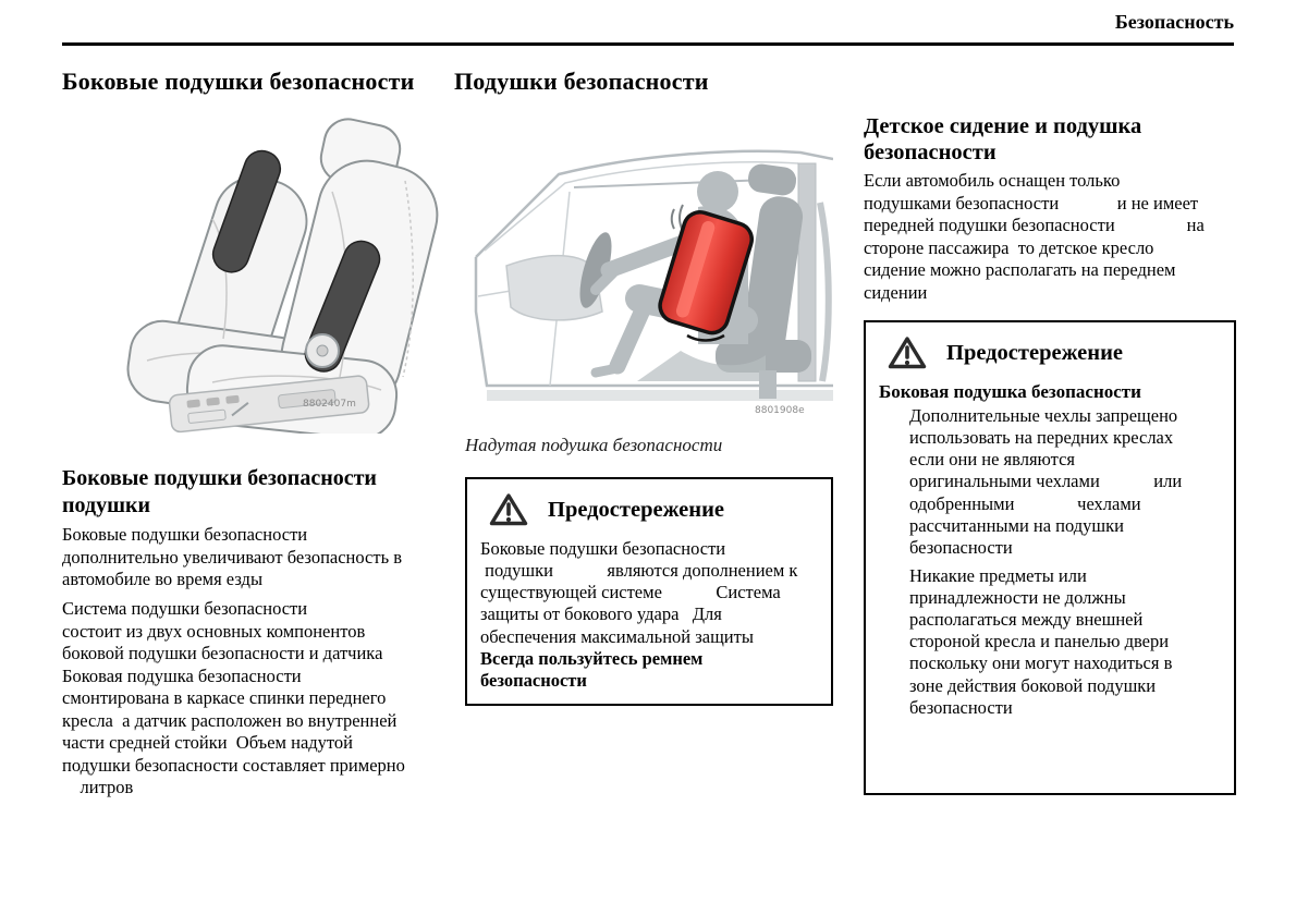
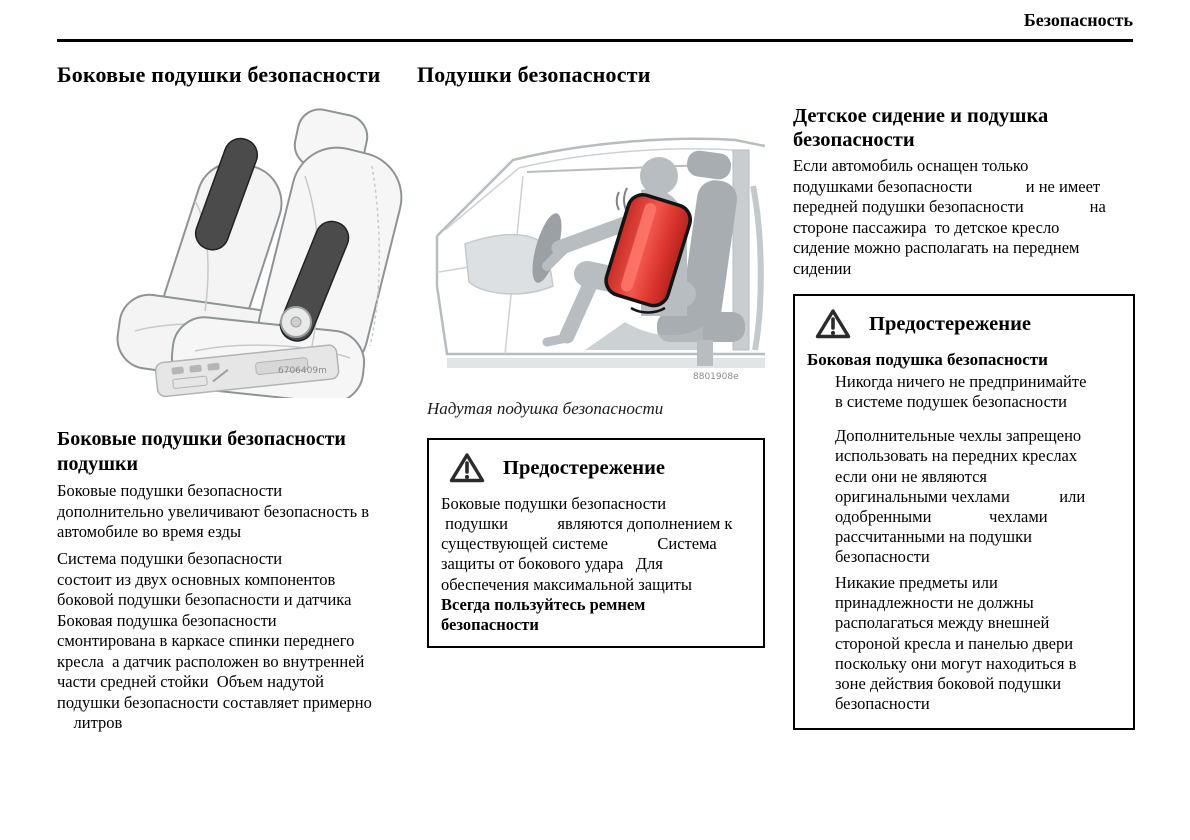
  Безопасность
  Боковые подушки безопасности
  Подушки безопасности
- 8802407m
+ 6706409m
  8801908e
  Надутая подушка безопасности
  Боковые подушки безопасности
  подушки
  Боковые подушки безопасности
  дополнительно увеличивают безопасность в
  автомобиле во время езды
  Система подушки безопасности
  состоит из двух основных компонентов
  боковой подушки безопасности и датчика
  Боковая подушка безопасности
  смонтирована в каркасе спинки переднего
  кресла а датчик расположен во внутренней
  части средней стойки Объем надутой
  подушки безопасности составляет примерно
  литров
  Предостережение
  Боковые подушки безопасности
  подушки являются дополнением к
  существующей системе Система
  защиты от бокового удара Для
  обеспечения максимальной защиты
  Всегда пользуйтесь ремнем
  безопасности
  Детское сидение и подушка
  безопасности
  Если автомобиль оснащен только
  подушками безопасности и не имеет
  передней подушки безопасности на
  стороне пассажира то детское кресло
  сидение можно располагать на переднем
  сидении
  Предостережение
  Боковая подушка безопасности
+ Никогда ничего не предпринимайте
+ в системе подушек безопасности
  Дополнительные чехлы запрещено
  использовать на передних креслах
  если они не являются
  оригинальными чехлами или
  одобренными чехлами
  рассчитанными на подушки
  безопасности
  Никакие предметы или
  принадлежности не должны
  располагаться между внешней
  стороной кресла и панелью двери
  поскольку они могут находиться в
  зоне действия боковой подушки
  безопасности
